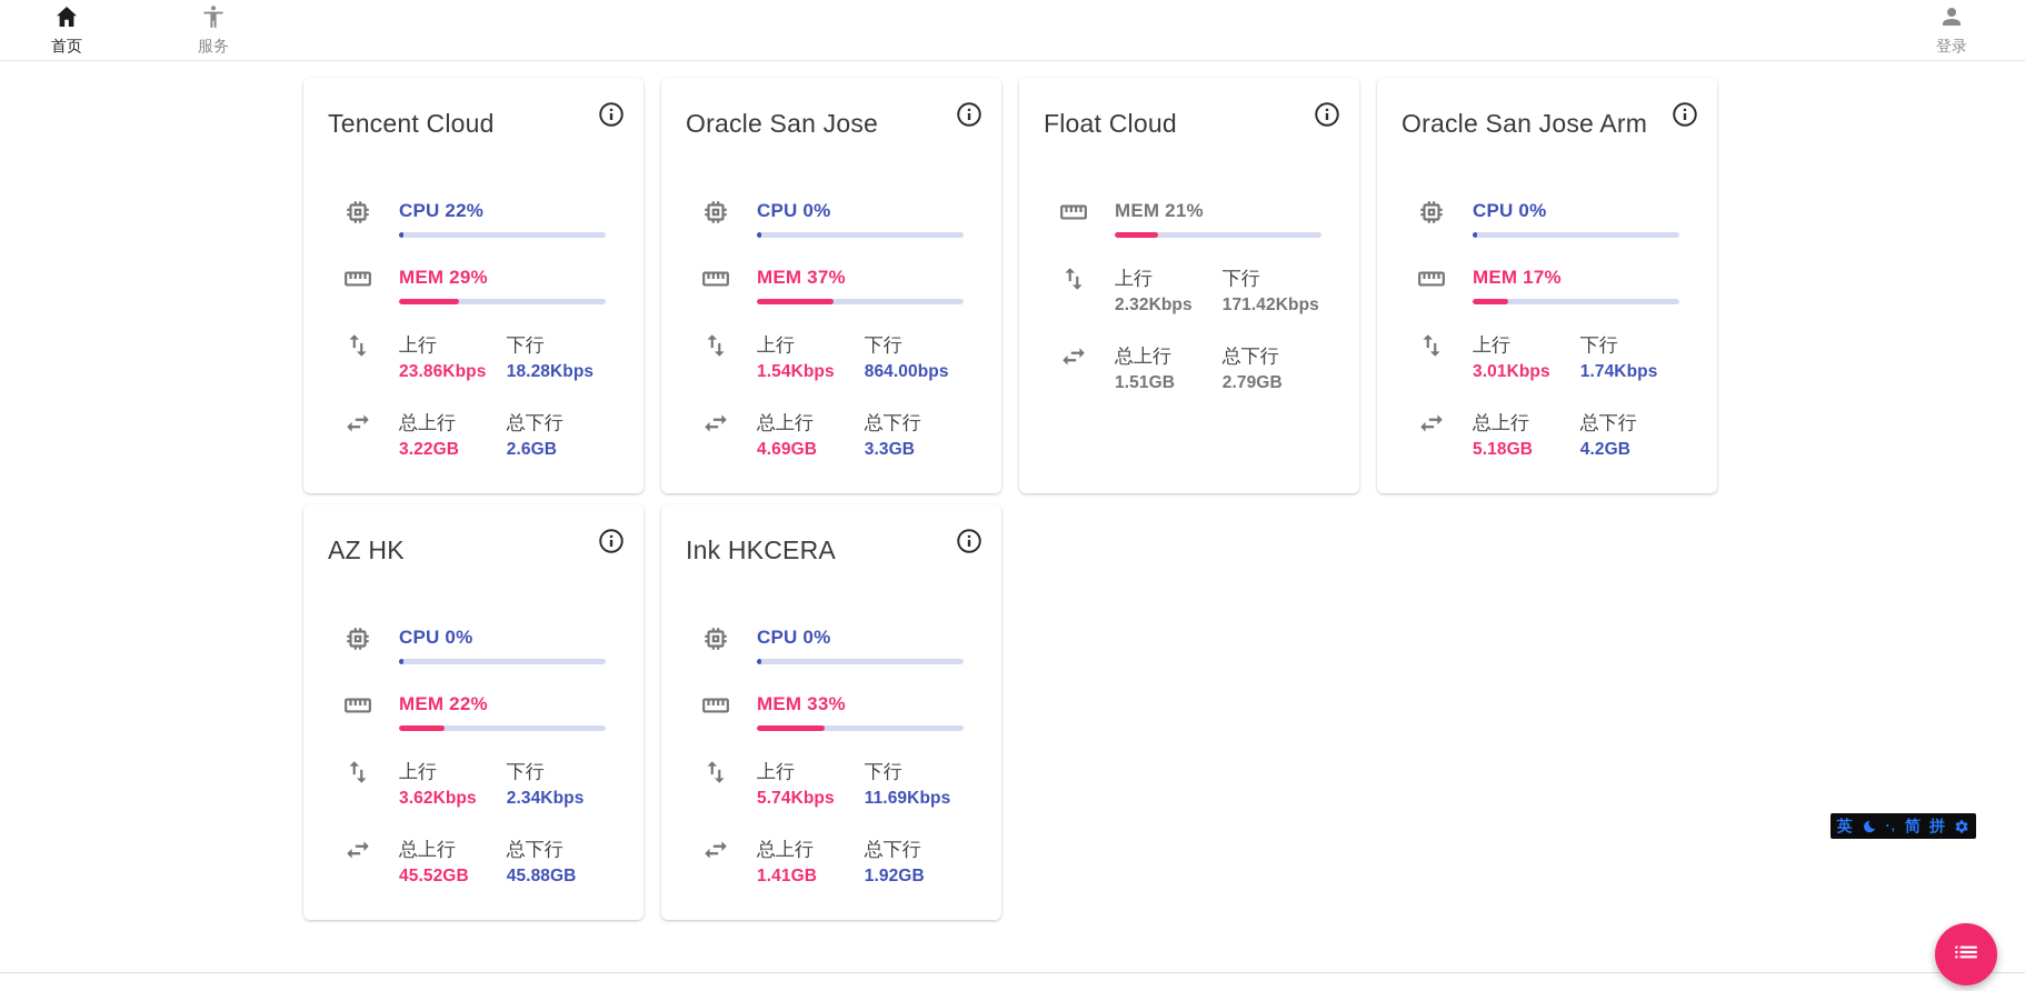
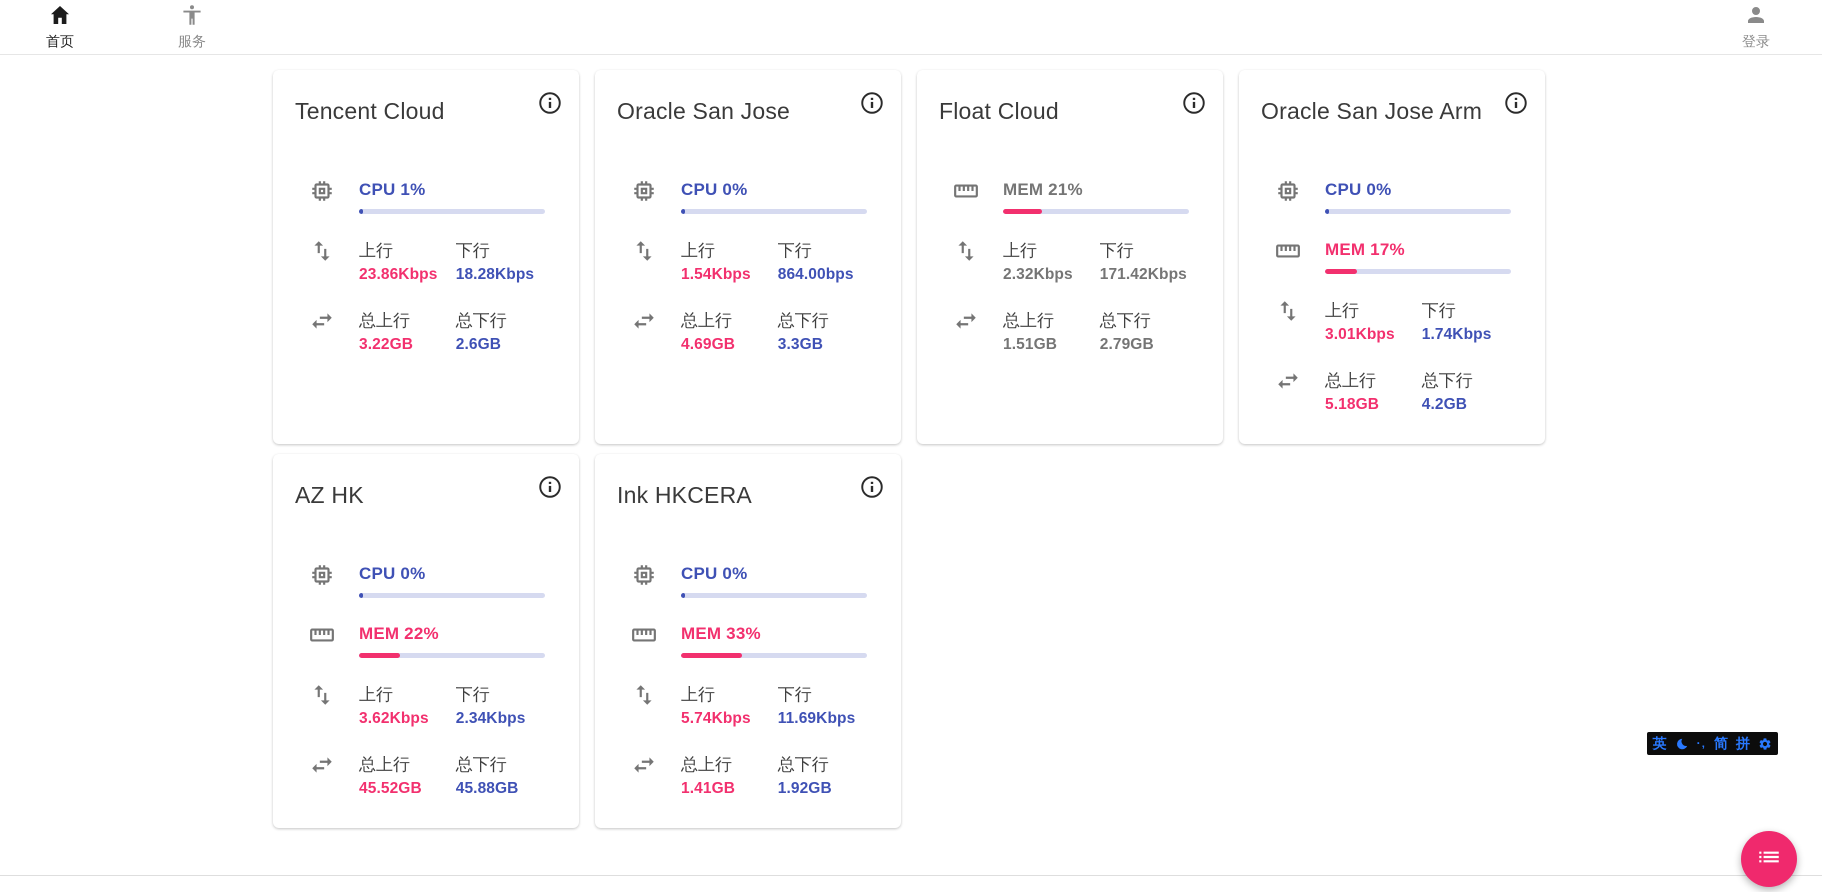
  首页
  服务
  登录
  Tencent Cloud
- CPU 22%
+ CPU 1%
- MEM 29%
  上行
  23.86Kbps
  下行
  18.28Kbps
  总上行
  3.22GB
  总下行
  2.6GB
  Oracle San Jose
  CPU 0%
- MEM 37%
  上行
  1.54Kbps
  下行
  864.00bps
  总上行
  4.69GB
  总下行
  3.3GB
  Float Cloud
  MEM 21%
  上行
  2.32Kbps
  下行
  171.42Kbps
  总上行
  1.51GB
  总下行
  2.79GB
  Oracle San Jose Arm
  CPU 0%
  MEM 17%
  上行
  3.01Kbps
  下行
  1.74Kbps
  总上行
  5.18GB
  总下行
  4.2GB
  AZ HK
  CPU 0%
  MEM 22%
  上行
  3.62Kbps
  下行
  2.34Kbps
  总上行
  45.52GB
  总下行
  45.88GB
  Ink HKCERA
  CPU 0%
  MEM 33%
  上行
  5.74Kbps
  下行
  11.69Kbps
  总上行
  1.41GB
  总下行
  1.92GB
  英
  ·‚
  简
  拼
